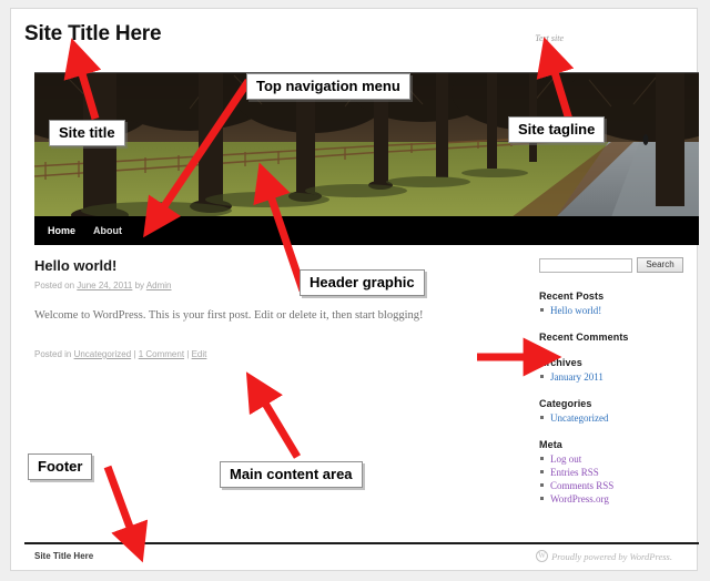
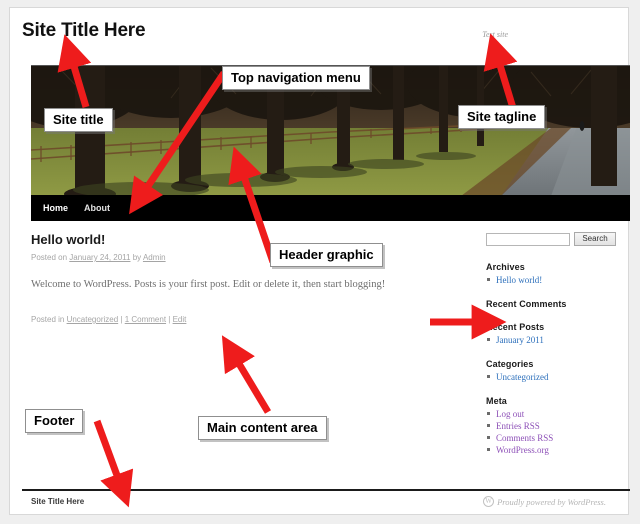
  Site Title Here
  Test site
  Home
  About
  Hello world!
- Posted on June 24, 2011 by Admin
+ Posted on January 24, 2011 by Admin
- Welcome to WordPress. This is your first post. Edit or delete it, then start blogging!
+ Welcome to WordPress. Posts is your first post. Edit or delete it, then start blogging!
  Posted in Uncategorized | 1 Comment | Edit
  Search
- Recent Posts
+ Archives
  Hello world!
  Recent Comments
- Archives
+ Recent Posts
  January 2011
  Categories
  Uncategorized
  Meta
  Log out
  Entries RSS
  Comments RSS
  WordPress.org
  Site Title Here
  W
  Proudly powered by WordPress.
  Site title
  Top navigation menu
  Site tagline
  Header graphic
  Main content area
  Footer
